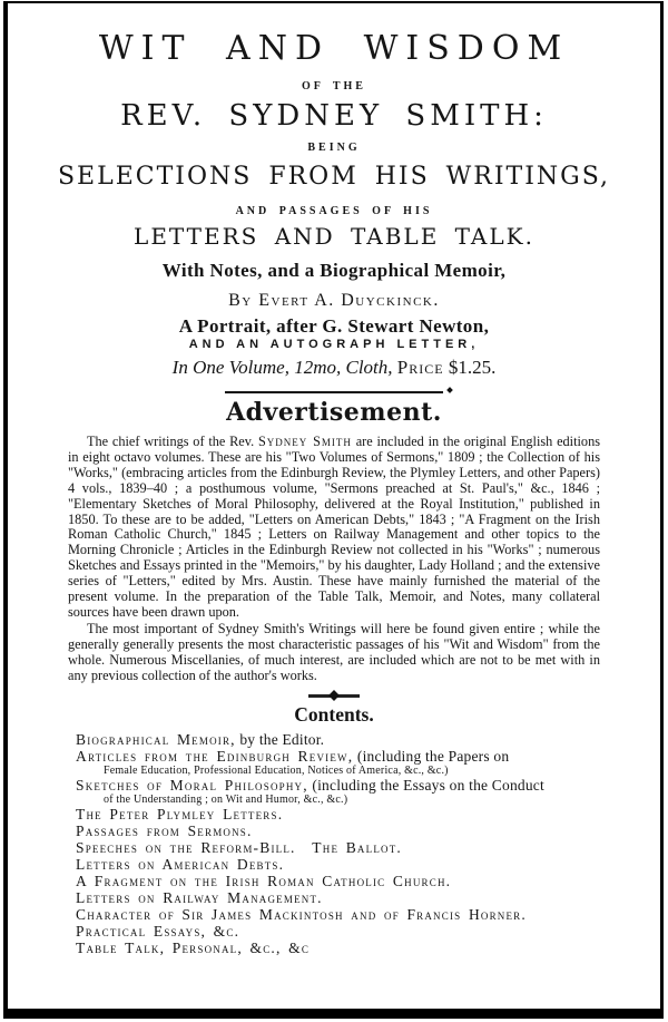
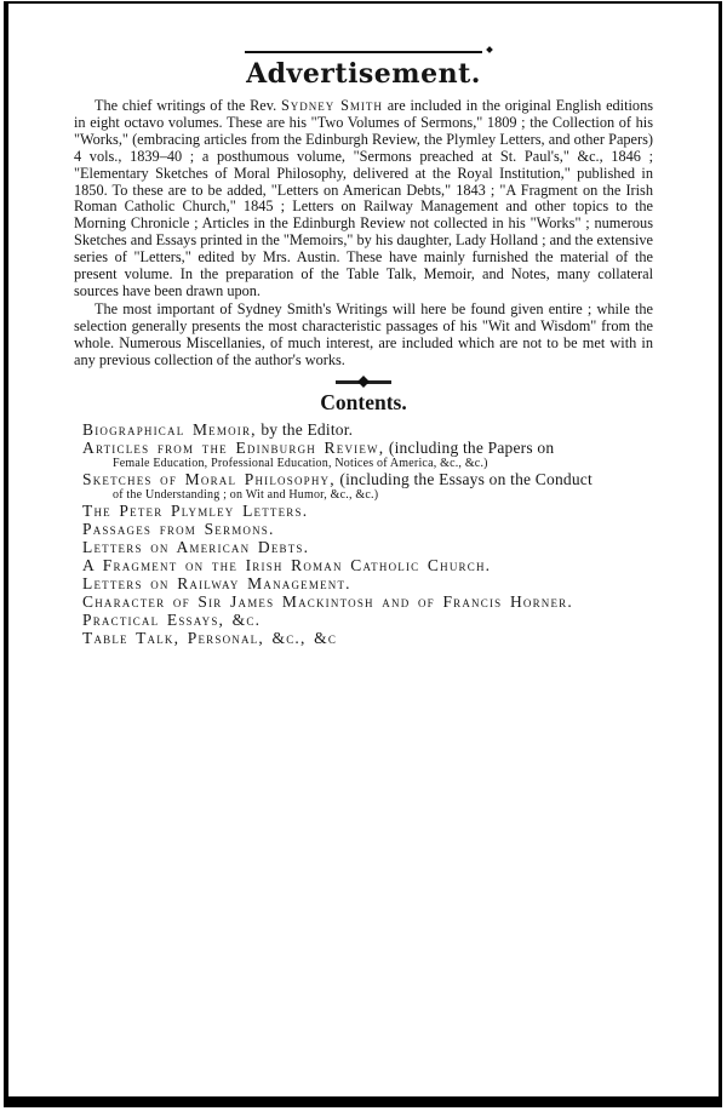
- WIT AND WISDOM
- OF THE
- REV. SYDNEY SMITH:
- BEING
- SELECTIONS FROM HIS WRITINGS,
- AND PASSAGES OF HIS
- LETTERS AND TABLE TALK.
- With Notes, and a Biographical Memoir,
- By Evert A. Duyckinck.
- A Portrait, after G. Stewart Newton,
- AND AN AUTOGRAPH LETTER,
- In One Volume, 12mo, Cloth, Price $1.25.
  Advertisement.
  The chief writings of the Rev. Sydney Smith are included in the original English editions in eight octavo volumes. These are his "Two Volumes of Sermons," 1809 ; the Collection of his "Works," (embracing articles from the Edinburgh Review, the Plymley Letters, and other Papers) 4 vols., 1839–40 ; a posthumous volume, "Sermons preached at St. Paul's," &c., 1846 ; "Elementary Sketches of Moral Philosophy, delivered at the Royal Institution," published in 1850. To these are to be added, "Letters on American Debts," 1843 ; "A Fragment on the Irish Roman Catholic Church," 1845 ; Letters on Railway Management and other topics to the Morning Chronicle ; Articles in the Edinburgh Review not collected in his "Works" ; numerous Sketches and Essays printed in the "Memoirs," by his daughter, Lady Holland ; and the extensive series of "Letters," edited by Mrs. Austin. These have mainly furnished the material of the present volume. In the preparation of the Table Talk, Memoir, and Notes, many collateral sources have been drawn upon.
- The most important of Sydney Smith's Writings will here be found given entire ; while the generally generally presents the most characteristic passages of his "Wit and Wisdom" from the whole. Numerous Miscellanies, of much interest, are included which are not to be met with in any previous collection of the author's works.
+ The most important of Sydney Smith's Writings will here be found given entire ; while the selection generally presents the most characteristic passages of his "Wit and Wisdom" from the whole. Numerous Miscellanies, of much interest, are included which are not to be met with in any previous collection of the author's works.
  Contents.
  Biographical Memoir, by the Editor.
  Articles from the Edinburgh Review, (including the Papers on
  Female Education, Professional Education, Notices of America, &c., &c.)
  Sketches of Moral Philosophy, (including the Essays on the Conduct
  of the Understanding ; on Wit and Humor, &c., &c.)
  The Peter Plymley Letters.
  Passages from Sermons.
- Speeches on the Reform-Bill. The Ballot.
  Letters on American Debts.
  A Fragment on the Irish Roman Catholic Church.
  Letters on Railway Management.
  Character of Sir James Mackintosh and of Francis Horner.
  Practical Essays, &c.
  Table Talk, Personal, &c., &c
